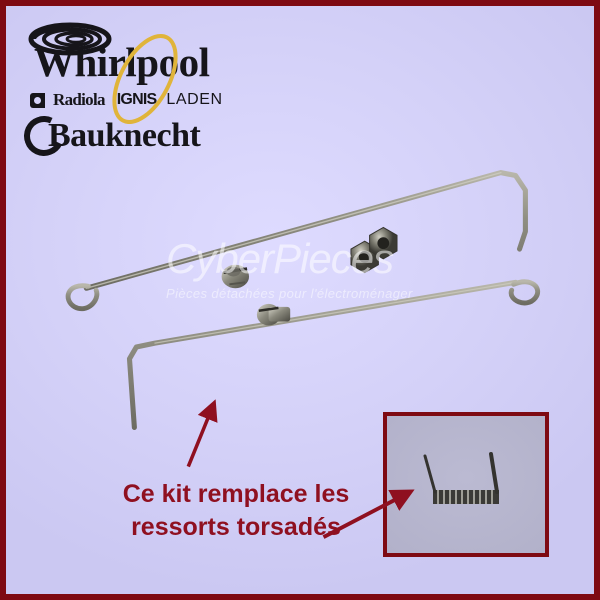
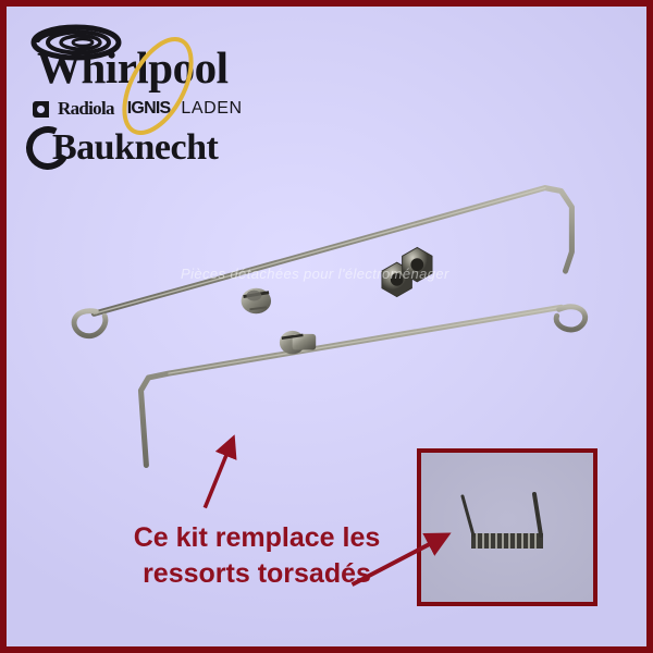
  Whirlpool
  Radiola
  IGNIS
  LADEN
  Bauknecht
- CyberPieces
  Pièces détachées pour l'électroménager
  Ce kit remplace les
  ressorts torsadés
